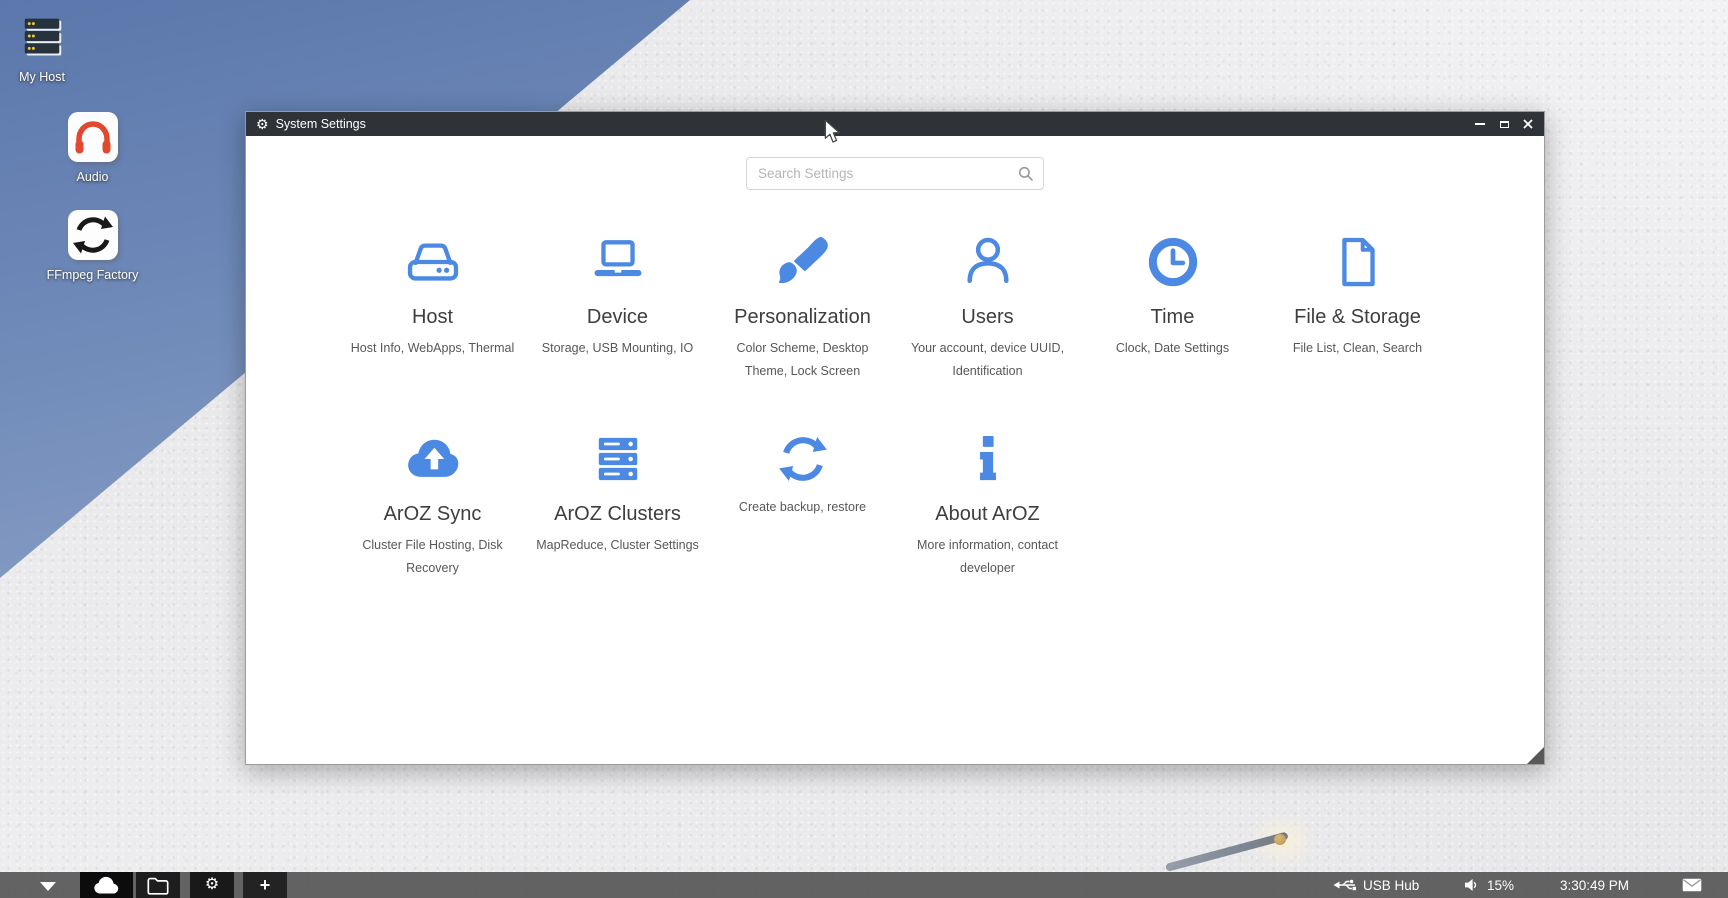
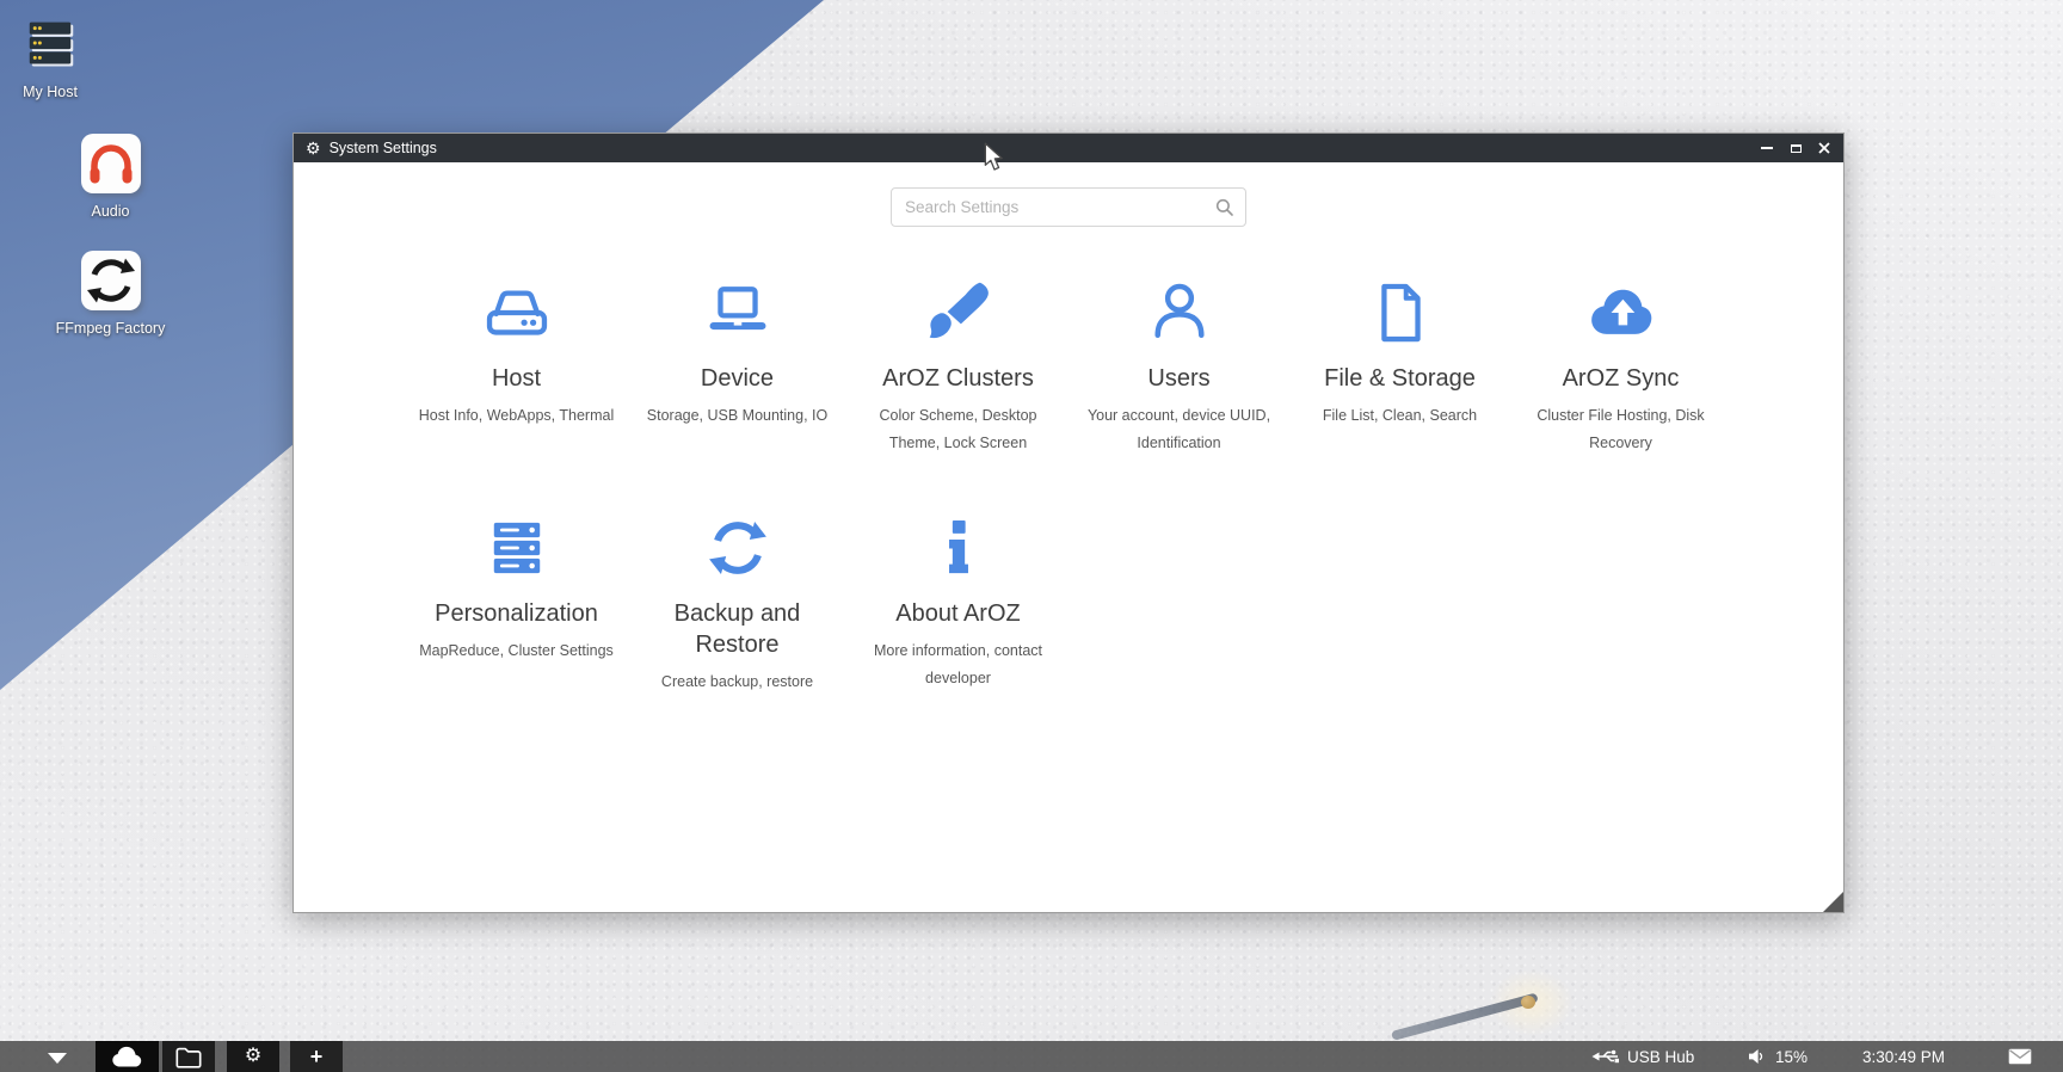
  My Host
  Audio
  FFmpeg Factory
  ⚙
  System Settings
  Search Settings
  Host
  Host Info, WebApps, Thermal
  Device
  Storage, USB Mounting, IO
- Personalization
+ ArOZ Clusters
  Color Scheme, Desktop Theme, Lock Screen
  Users
  Your account, device UUID, Identification
- Time
- Clock, Date Settings
  File & Storage
  File List, Clean, Search
  ArOZ Sync
  Cluster File Hosting, Disk Recovery
- ArOZ Clusters
+ Personalization
  MapReduce, Cluster Settings
+ Backup and Restore
  Create backup, restore
  About ArOZ
  More information, contact developer
  ⚙
  +
  USB Hub
  15%
  3:30:49 PM
